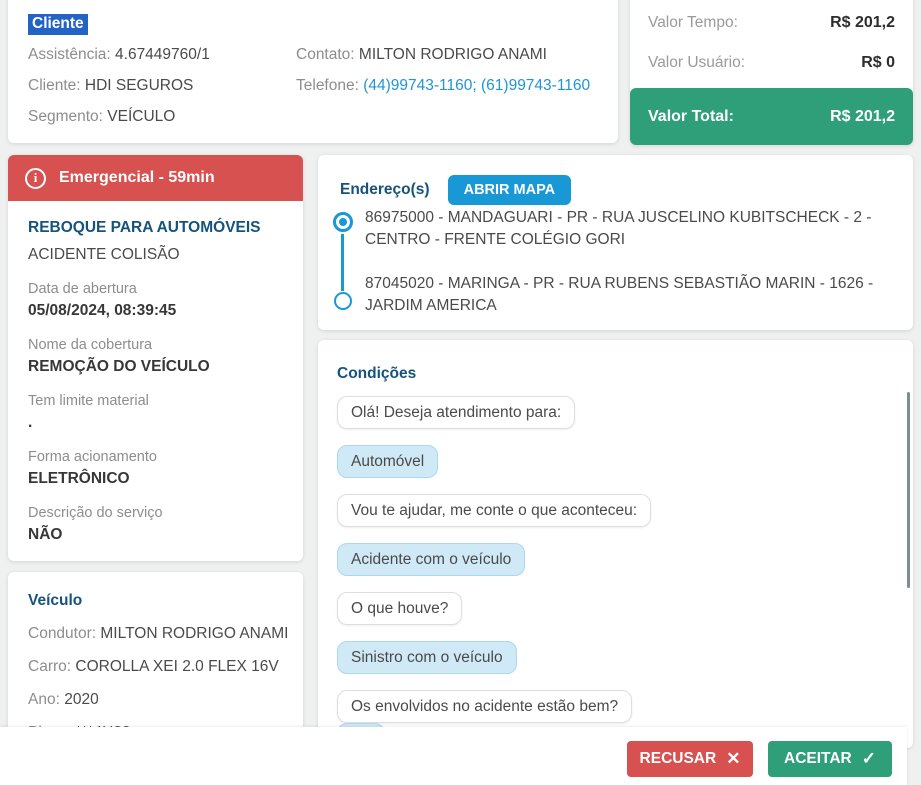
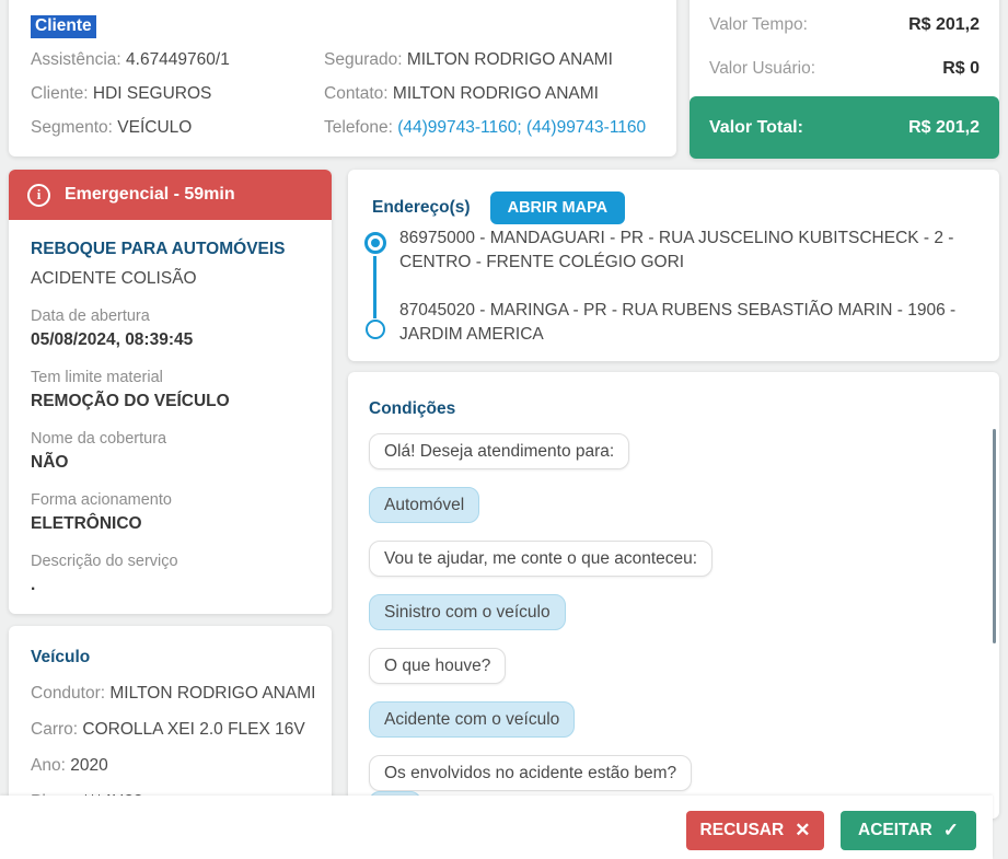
  Cliente
  Assistência: 4.67449760/1
  Cliente: HDI SEGUROS
  Segmento: VEÍCULO
+ Segurado: MILTON RODRIGO ANAMI
  Contato: MILTON RODRIGO ANAMI
- Telefone: (44)99743-1160; (61)99743-1160
+ Telefone: (44)99743-1160; (44)99743-1160
  Valor Tempo:
  R$ 201,2
  Valor Usuário:
  R$ 0
  Valor Total:
  R$ 201,2
  i
  Emergencial - 59min
  REBOQUE PARA AUTOMÓVEIS
  ACIDENTE COLISÃO
  Data de abertura
  05/08/2024, 08:39:45
- Nome da cobertura
+ Tem limite material
  REMOÇÃO DO VEÍCULO
- Tem limite material
+ Nome da cobertura
- .
+ NÃO
  Forma acionamento
  ELETRÔNICO
  Descrição do serviço
- NÃO
+ .
  Veículo
  Condutor: MILTON RODRIGO ANAMI
  Carro: COROLLA XEI 2.0 FLEX 16V
  Ano: 2020
  Endereço(s)
  ABRIR MAPA
  86975000 - MANDAGUARI - PR - RUA JUSCELINO KUBITSCHECK - 2 - CENTRO - FRENTE COLÉGIO GORI
- 87045020 - MARINGA - PR - RUA RUBENS SEBASTIÃO MARIN - 1626 - JARDIM AMERICA
+ 87045020 - MARINGA - PR - RUA RUBENS SEBASTIÃO MARIN - 1906 - JARDIM AMERICA
  Condições
  Olá! Deseja atendimento para:
  Automóvel
  Vou te ajudar, me conte o que aconteceu:
- Acidente com o veículo
+ Sinistro com o veículo
  O que houve?
- Sinistro com o veículo
+ Acidente com o veículo
  Os envolvidos no acidente estão bem?
  RECUSAR
  ✕
  ACEITAR
  ✓
